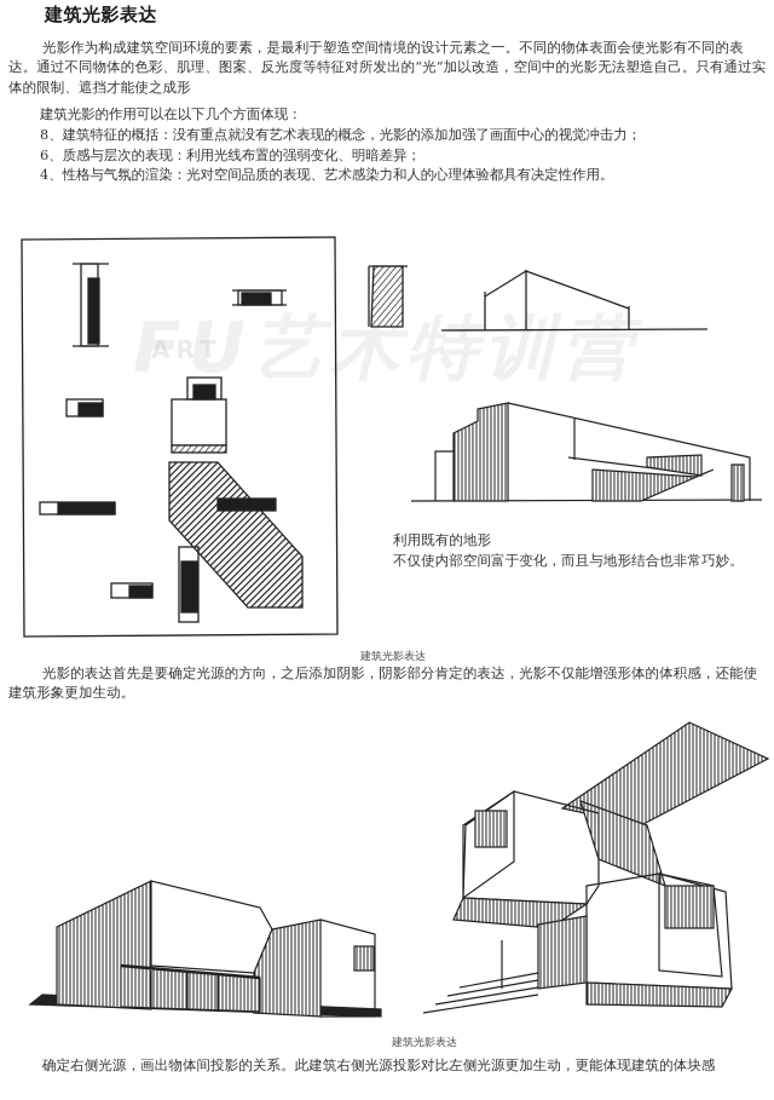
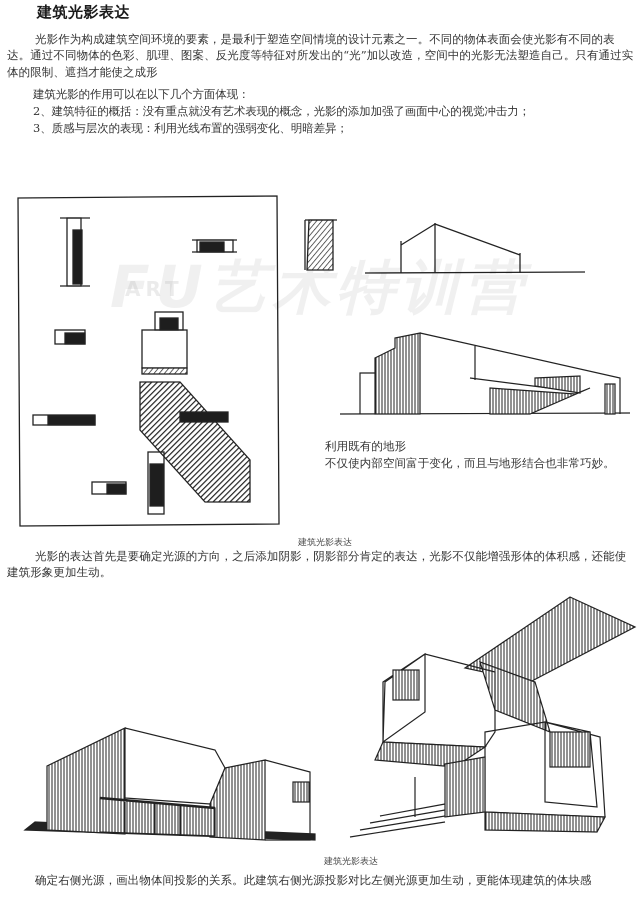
  建筑光影表达
  光影作为构成建筑空间环境的要素，是最利于塑造空间情境的设计元素之一。不同的物体表面会使光影有不同的表达。通过不同物体的色彩、肌理、图案、反光度等特征对所发出的“光”加以改造，空间中的光影无法塑造自己。只有通过实体的限制、遮挡才能使之成形
  建筑光影的作用可以在以下几个方面体现：
- 8、建筑特征的概括：没有重点就没有艺术表现的概念，光影的添加加强了画面中心的视觉冲击力；
+ 2、建筑特征的概括：没有重点就没有艺术表现的概念，光影的添加加强了画面中心的视觉冲击力；
- 6、质感与层次的表现：利用光线布置的强弱变化、明暗差异；
+ 3、质感与层次的表现：利用光线布置的强弱变化、明暗差异；
- 4、性格与气氛的渲染：光对空间品质的表现、艺术感染力和人的心理体验都具有决定性作用。
  FU艺术特训营
  ART
  建筑光影表达
  利用既有的地形
  不仅使内部空间富于变化，而且与地形结合也非常巧妙。
  光影的表达首先是要确定光源的方向，之后添加阴影，阴影部分肯定的表达，光影不仅能增强形体的体积感，还能使建筑形象更加生动。
  建筑光影表达
  确定右侧光源，画出物体间投影的关系。此建筑右侧光源投影对比左侧光源更加生动，更能体现建筑的体块感
